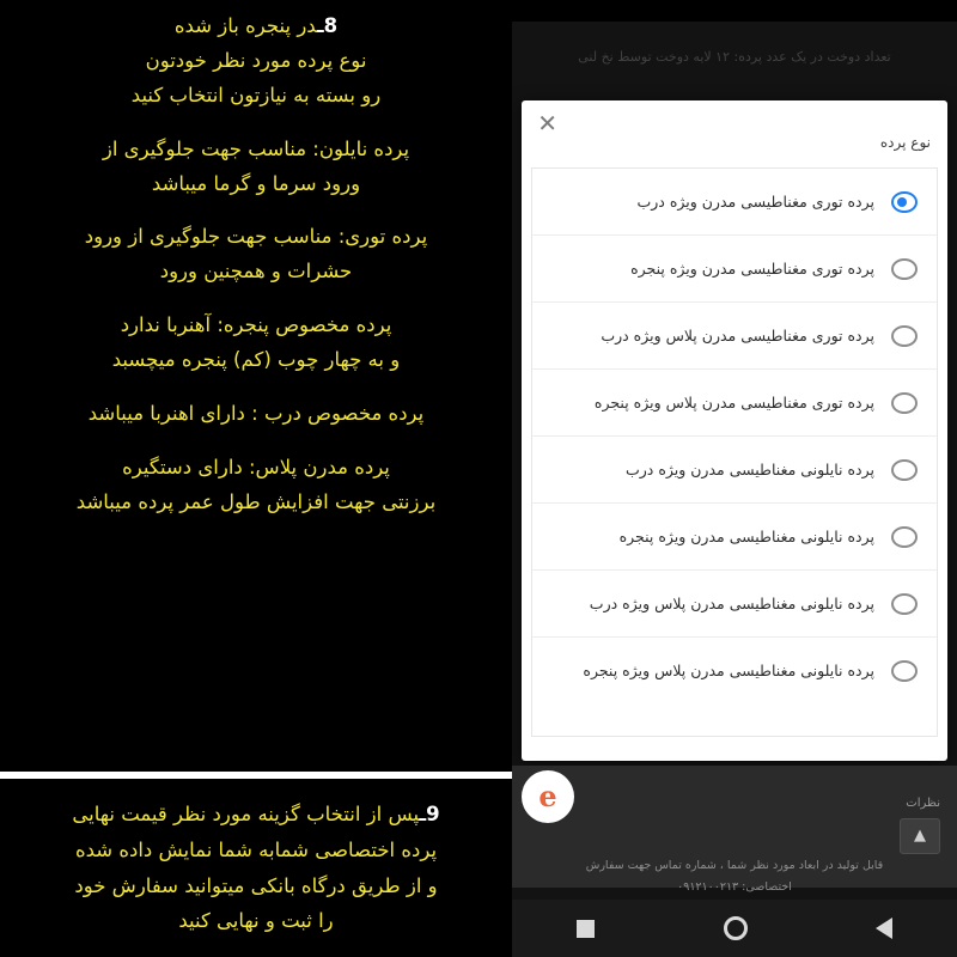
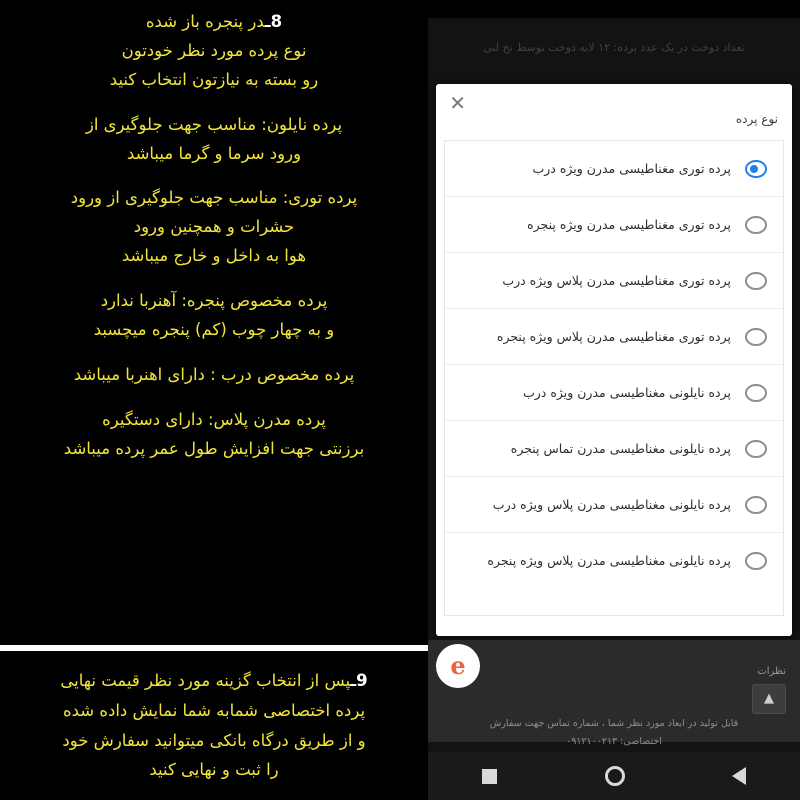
  8ـدر پنجره باز شده
  نوع پرده مورد نظر خودتون
  رو بسته به نیازتون انتخاب کنید
  پرده نایلون: مناسب جهت جلوگیری از
  ورود سرما و گرما میباشد
  پرده توری: مناسب جهت جلوگیری از ورود
  حشرات و همچنین ورود
+ هوا به داخل و خارج میباشد
  پرده مخصوص پنجره: آهنربا ندارد
  و به چهار چوب (کم) پنجره میچسبد
  پرده مخصوص درب : دارای اهنربا میباشد
  پرده مدرن پلاس: دارای دستگیره
  برزنتی جهت افزایش طول عمر پرده میباشد
  9ـپس از انتخاب گزینه مورد نظر قیمت نهایی
  پرده اختصاصی شمابه شما نمایش داده شده
  و از طریق درگاه بانکی میتوانید سفارش خود
  را ثبت و نهایی کنید
  تعداد دوخت در یک عدد پرده: ۱۲ لایه دوخت توسط نخ لنی
  ✕
  نوع پرده
  پرده توری مغناطیسی مدرن ویژه درب
  پرده توری مغناطیسی مدرن ویژه پنجره
  پرده توری مغناطیسی مدرن پلاس ویژه درب
  پرده توری مغناطیسی مدرن پلاس ویژه پنجره
  پرده نایلونی مغناطیسی مدرن ویژه درب
- پرده نایلونی مغناطیسی مدرن ویژه پنجره
+ پرده نایلونی مغناطیسی مدرن تماس پنجره
  پرده نایلونی مغناطیسی مدرن پلاس ویژه درب
  پرده نایلونی مغناطیسی مدرن پلاس ویژه پنجره
  e
  نظرات
  ▲
  قابل تولید در ابعاد مورد نظر شما ، شماره تماس جهت سفارش
  اختصاصی: ۰۹۱۲۱۰۰۲۱۳
